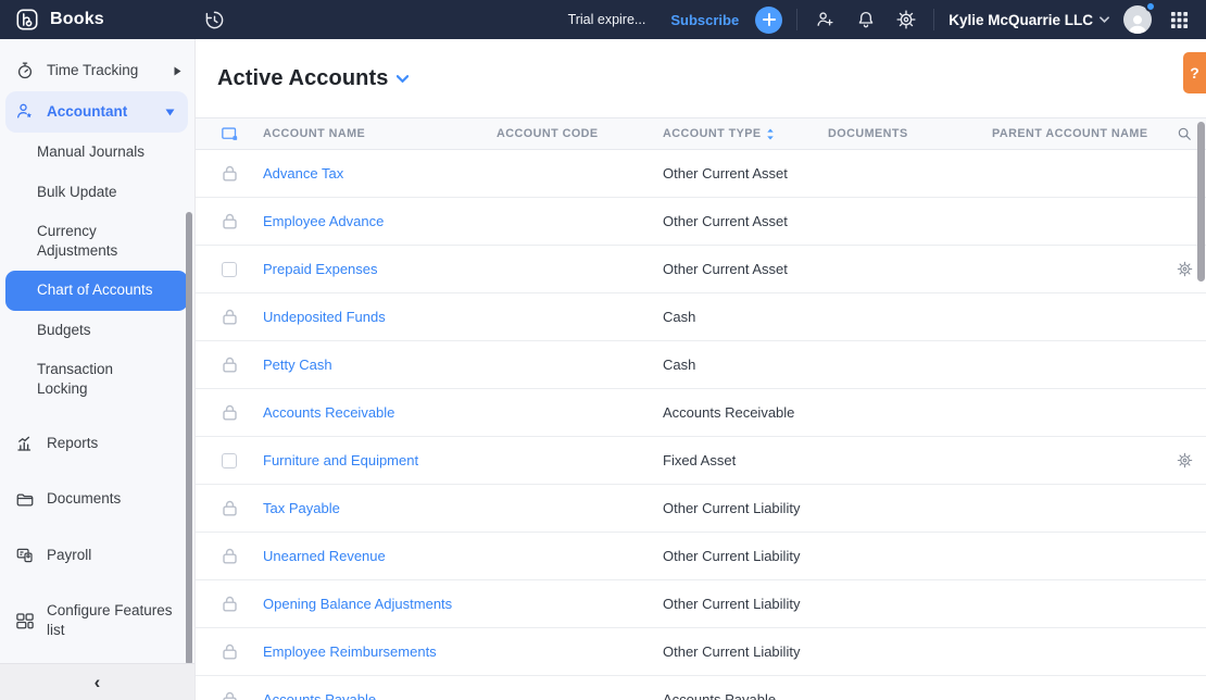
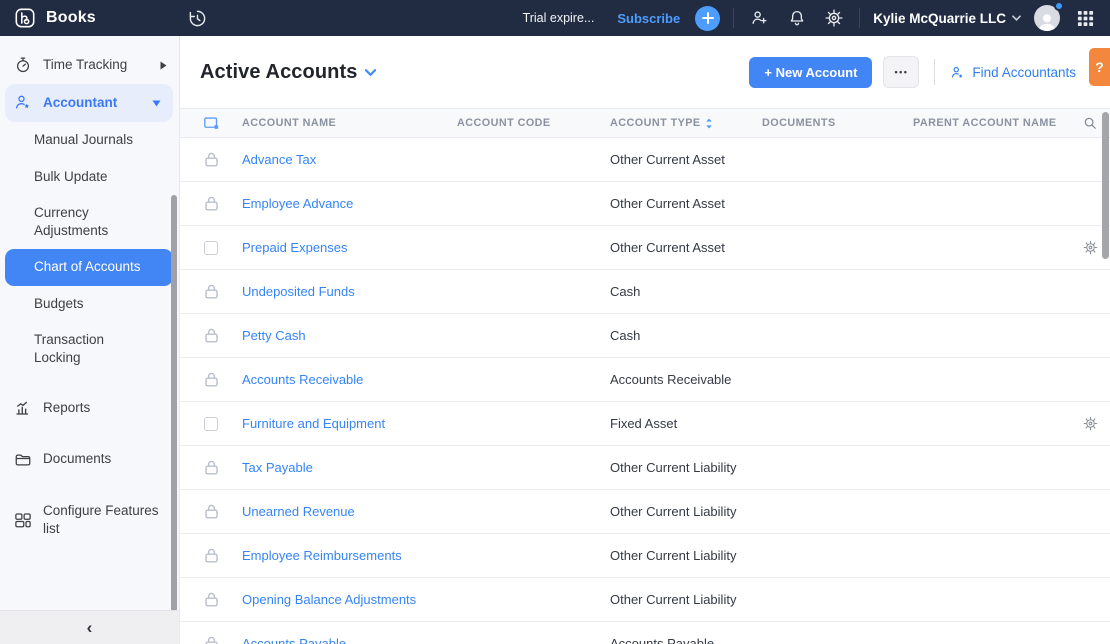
  Books
  Trial expire...
  Subscribe
  Kylie McQuarrie LLC
  Time Tracking
  Accountant
  Manual Journals
  Bulk Update
  Currency
  Adjustments
  Chart of Accounts
  Budgets
  Transaction
  Locking
  Reports
  Documents
- Payroll
  Configure Features list
  ‹
  Active Accounts
+ + New Account
+ •••
+ Find Accountants
  ?
  ACCOUNT NAME
  ACCOUNT CODE
  ACCOUNT TYPE
  DOCUMENTS
  PARENT ACCOUNT NAME
  Advance Tax
  Other Current Asset
  Employee Advance
  Other Current Asset
  Prepaid Expenses
  Other Current Asset
  Undeposited Funds
  Cash
  Petty Cash
  Cash
  Accounts Receivable
  Accounts Receivable
  Furniture and Equipment
  Fixed Asset
  Tax Payable
  Other Current Liability
  Unearned Revenue
  Other Current Liability
- Opening Balance Adjustments
+ Employee Reimbursements
  Other Current Liability
- Employee Reimbursements
+ Opening Balance Adjustments
  Other Current Liability
  Accounts Payable
